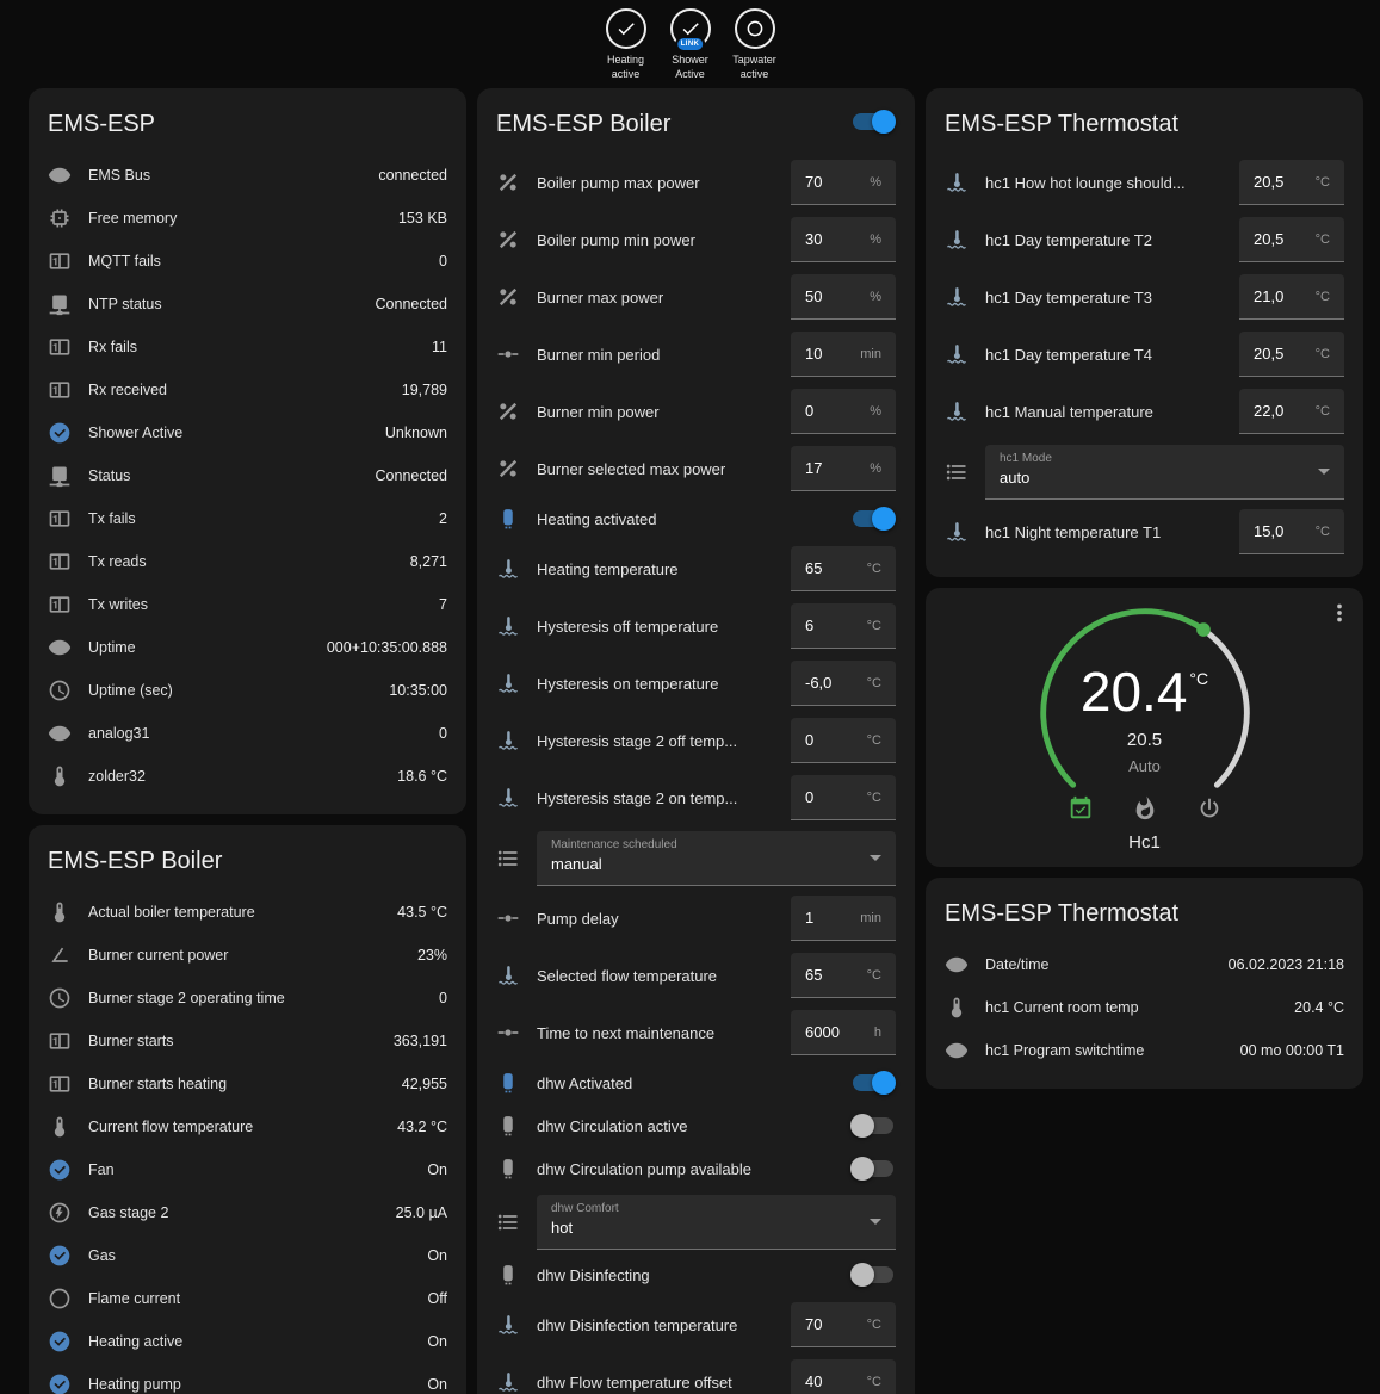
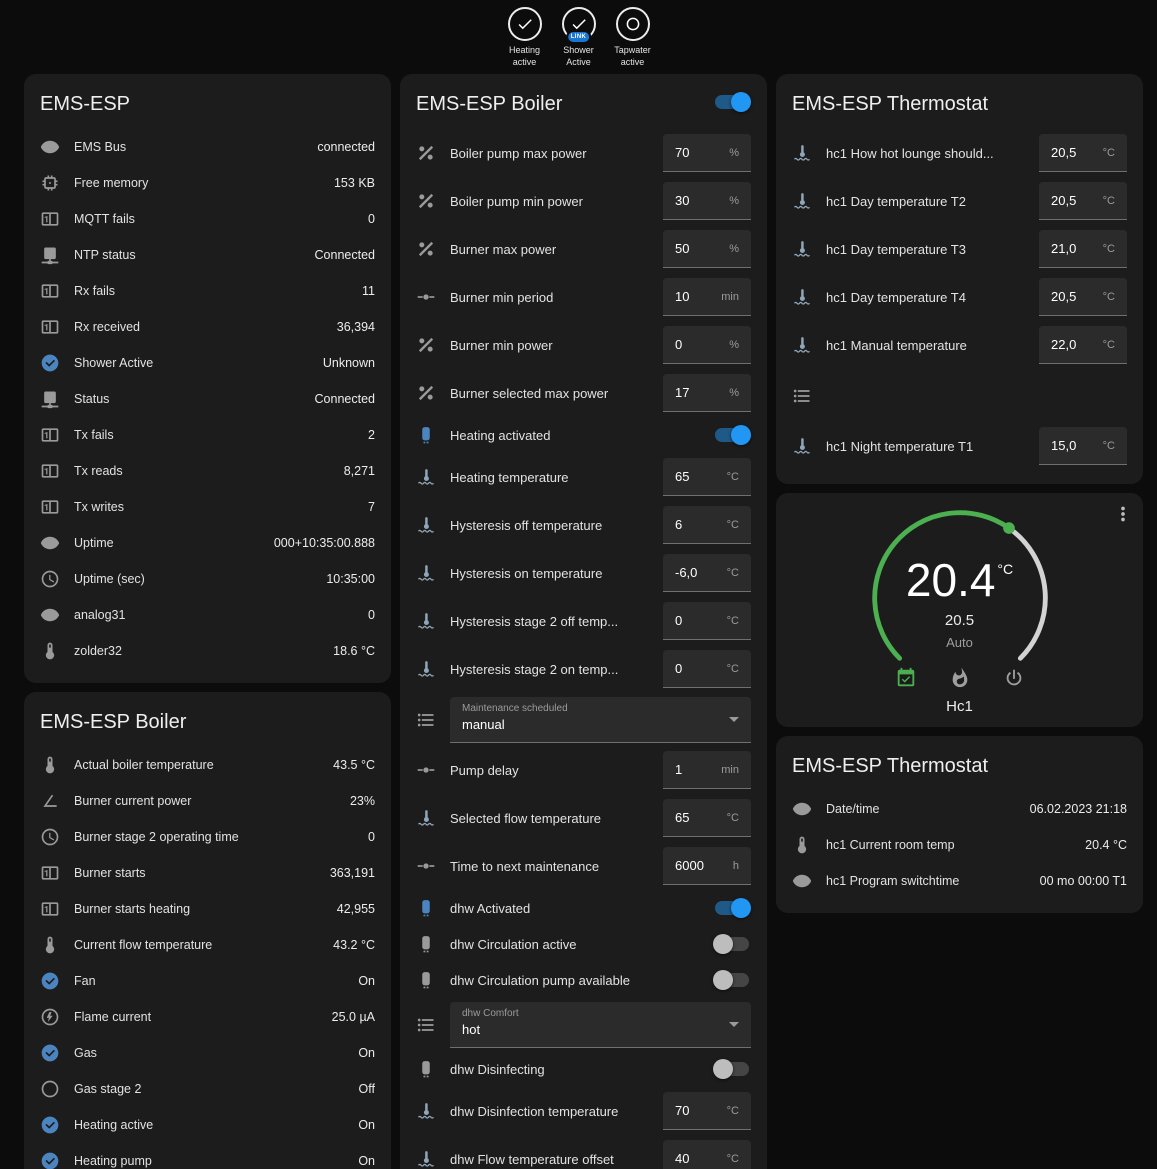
  Heating
  active
  Shower
  Active
  Tapwater
  active
  EMS-ESP
  EMS Bus
  connected
  Free memory
  153 KB
  MQTT fails
  0
  NTP status
  Connected
  Rx fails
  11
  Rx received
- 19,789
+ 36,394
  Shower Active
  Unknown
  Status
  Connected
  Tx fails
  2
  Tx reads
  8,271
  Tx writes
  7
  Uptime
  000+10:35:00.888
  Uptime (sec)
  10:35:00
  analog31
  0
  zolder32
  18.6 °C
  EMS-ESP Boiler
  Actual boiler temperature
  43.5 °C
  Burner current power
  23%
  Burner stage 2 operating time
  0
  Burner starts
  363,191
  Burner starts heating
  42,955
  Current flow temperature
  43.2 °C
  Fan
  On
- Gas stage 2
+ Flame current
  25.0 µA
  Gas
  On
- Flame current
+ Gas stage 2
  Off
  Heating active
  On
  Heating pump
  On
  EMS-ESP Boiler
  Boiler pump max power
  70
  %
  Boiler pump min power
  30
  %
  Burner max power
  50
  %
  Burner min period
  10
  min
  Burner min power
  0
  %
  Burner selected max power
  17
  %
  Heating activated
  Heating temperature
  65
  °C
  Hysteresis off temperature
  6
  °C
  Hysteresis on temperature
  -6,0
  °C
  Hysteresis stage 2 off temp...
  0
  °C
  Hysteresis stage 2 on temp...
  0
  °C
  Maintenance scheduled
  manual
  Pump delay
  1
  min
  Selected flow temperature
  65
  °C
  Time to next maintenance
  6000
  h
  dhw Activated
  dhw Circulation active
  dhw Circulation pump available
  dhw Comfort
  hot
  dhw Disinfecting
  dhw Disinfection temperature
  70
  °C
  dhw Flow temperature offset
  40
  °C
  EMS-ESP Thermostat
  hc1 How hot lounge should...
  20,5
  °C
  hc1 Day temperature T2
  20,5
  °C
  hc1 Day temperature T3
  21,0
  °C
  hc1 Day temperature T4
  20,5
  °C
  hc1 Manual temperature
  22,0
  °C
- hc1 Mode
- auto
  hc1 Night temperature T1
  15,0
  °C
  20.4
  °C
  20.5
  Auto
  Hc1
  EMS-ESP Thermostat
  Date/time
  06.02.2023 21:18
  hc1 Current room temp
  20.4 °C
  hc1 Program switchtime
  00 mo 00:00 T1
